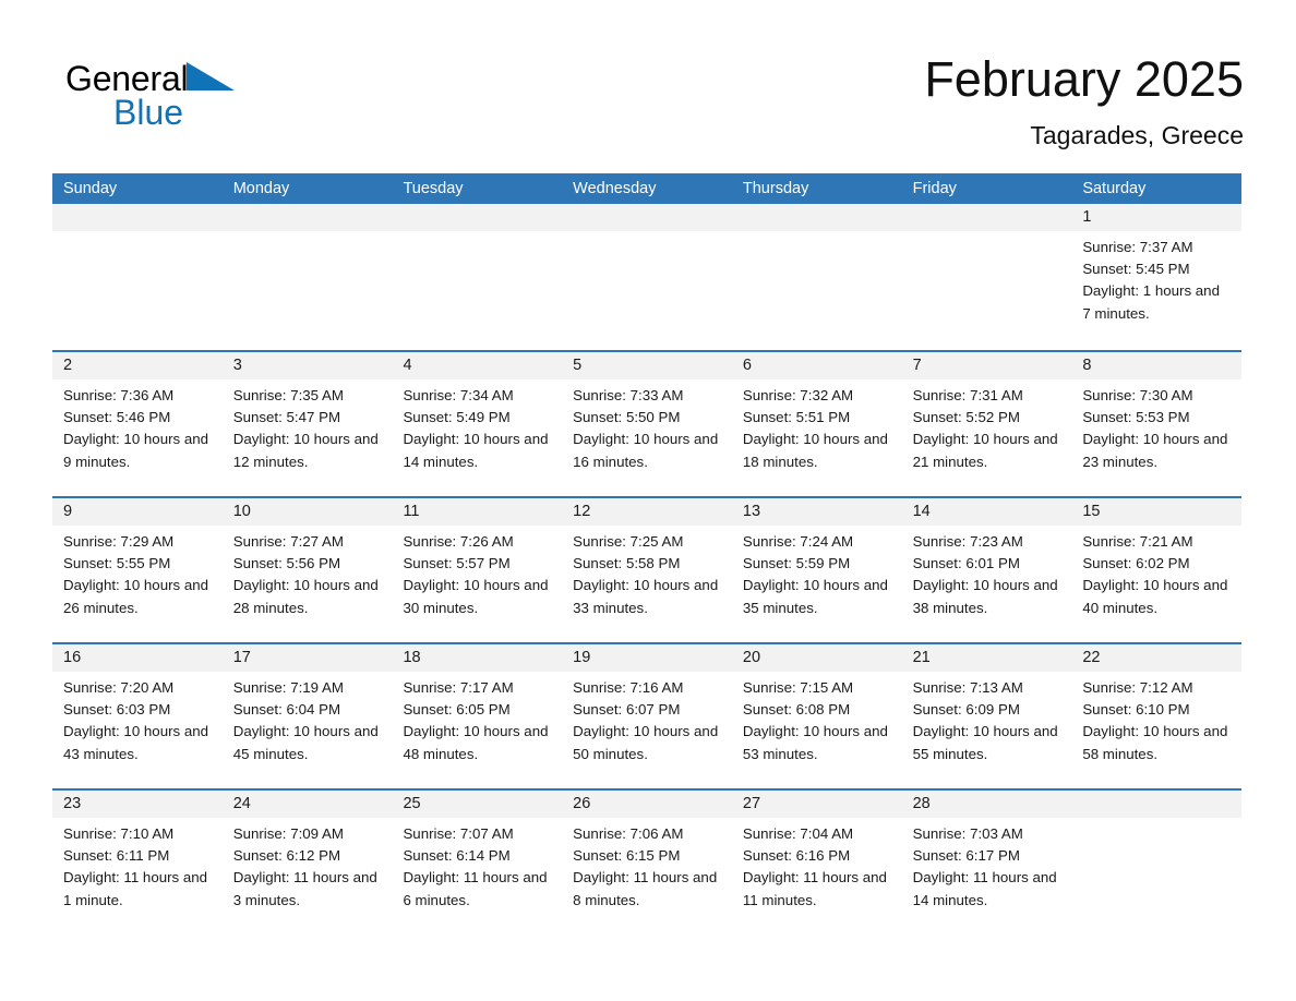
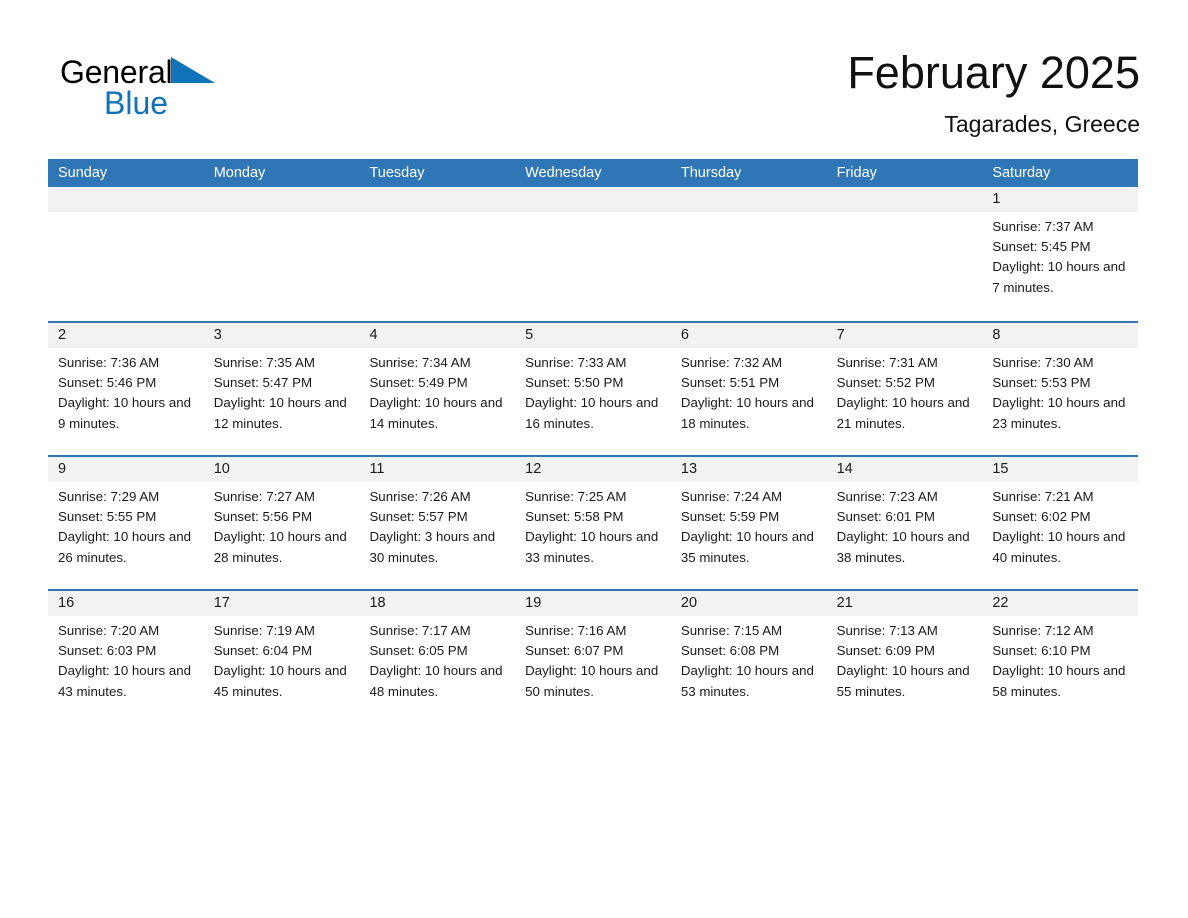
  General
  Blue
  February 2025
  Tagarades, Greece
  Sunday
  Monday
  Tuesday
  Wednesday
  Thursday
  Friday
  Saturday
  1
  Sunrise: 7:37 AM
  Sunset: 5:45 PM
- Daylight: 1 hours and 7 minutes.
+ Daylight: 10 hours and 7 minutes.
  2
  Sunrise: 7:36 AM
  Sunset: 5:46 PM
  Daylight: 10 hours and 9 minutes.
  3
  Sunrise: 7:35 AM
  Sunset: 5:47 PM
  Daylight: 10 hours and 12 minutes.
  4
  Sunrise: 7:34 AM
  Sunset: 5:49 PM
  Daylight: 10 hours and 14 minutes.
  5
  Sunrise: 7:33 AM
  Sunset: 5:50 PM
  Daylight: 10 hours and 16 minutes.
  6
  Sunrise: 7:32 AM
  Sunset: 5:51 PM
  Daylight: 10 hours and 18 minutes.
  7
  Sunrise: 7:31 AM
  Sunset: 5:52 PM
  Daylight: 10 hours and 21 minutes.
  8
  Sunrise: 7:30 AM
  Sunset: 5:53 PM
  Daylight: 10 hours and 23 minutes.
  9
  Sunrise: 7:29 AM
  Sunset: 5:55 PM
  Daylight: 10 hours and 26 minutes.
  10
  Sunrise: 7:27 AM
  Sunset: 5:56 PM
  Daylight: 10 hours and 28 minutes.
  11
  Sunrise: 7:26 AM
  Sunset: 5:57 PM
- Daylight: 10 hours and 30 minutes.
+ Daylight: 3 hours and 30 minutes.
  12
  Sunrise: 7:25 AM
  Sunset: 5:58 PM
  Daylight: 10 hours and 33 minutes.
  13
  Sunrise: 7:24 AM
  Sunset: 5:59 PM
  Daylight: 10 hours and 35 minutes.
  14
  Sunrise: 7:23 AM
  Sunset: 6:01 PM
  Daylight: 10 hours and 38 minutes.
  15
  Sunrise: 7:21 AM
  Sunset: 6:02 PM
  Daylight: 10 hours and 40 minutes.
  16
  Sunrise: 7:20 AM
  Sunset: 6:03 PM
  Daylight: 10 hours and 43 minutes.
  17
  Sunrise: 7:19 AM
  Sunset: 6:04 PM
  Daylight: 10 hours and 45 minutes.
  18
  Sunrise: 7:17 AM
  Sunset: 6:05 PM
  Daylight: 10 hours and 48 minutes.
  19
  Sunrise: 7:16 AM
  Sunset: 6:07 PM
  Daylight: 10 hours and 50 minutes.
  20
  Sunrise: 7:15 AM
  Sunset: 6:08 PM
  Daylight: 10 hours and 53 minutes.
  21
  Sunrise: 7:13 AM
  Sunset: 6:09 PM
  Daylight: 10 hours and 55 minutes.
  22
  Sunrise: 7:12 AM
  Sunset: 6:10 PM
  Daylight: 10 hours and 58 minutes.
- 23
- Sunrise: 7:10 AM
- Sunset: 6:11 PM
- Daylight: 11 hours and 1 minute.
- 24
- Sunrise: 7:09 AM
- Sunset: 6:12 PM
- Daylight: 11 hours and 3 minutes.
- 25
- Sunrise: 7:07 AM
- Sunset: 6:14 PM
- Daylight: 11 hours and 6 minutes.
- 26
- Sunrise: 7:06 AM
- Sunset: 6:15 PM
- Daylight: 11 hours and 8 minutes.
- 27
- Sunrise: 7:04 AM
- Sunset: 6:16 PM
- Daylight: 11 hours and 11 minutes.
- 28
- Sunrise: 7:03 AM
- Sunset: 6:17 PM
- Daylight: 11 hours and 14 minutes.
